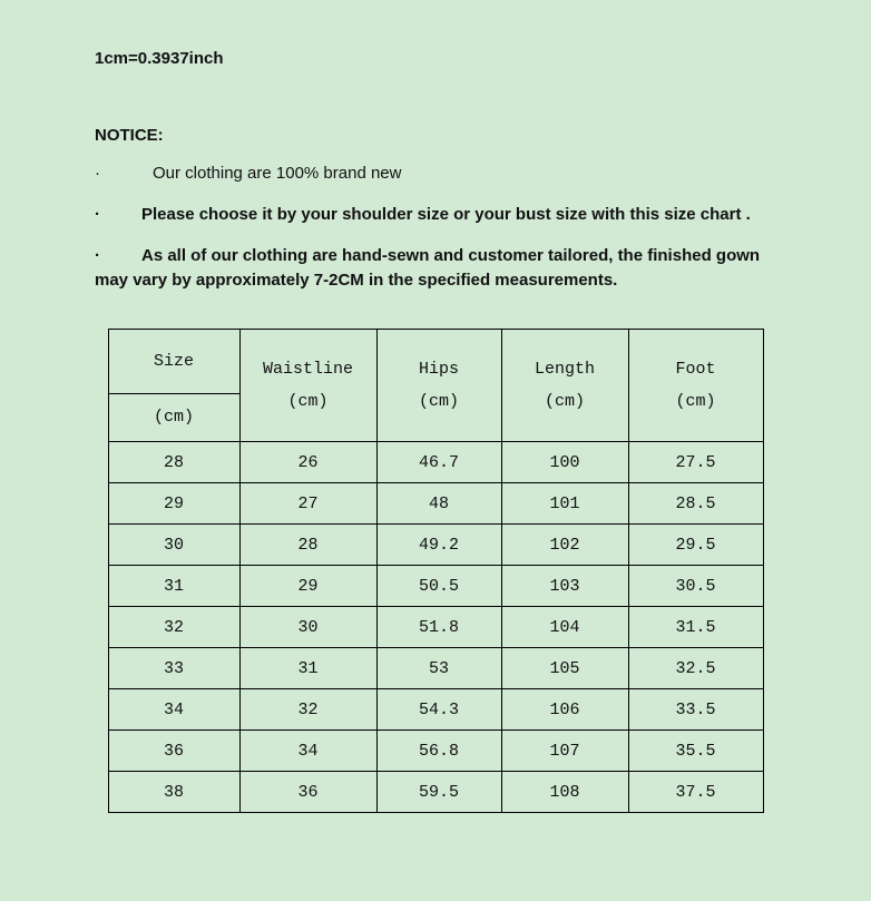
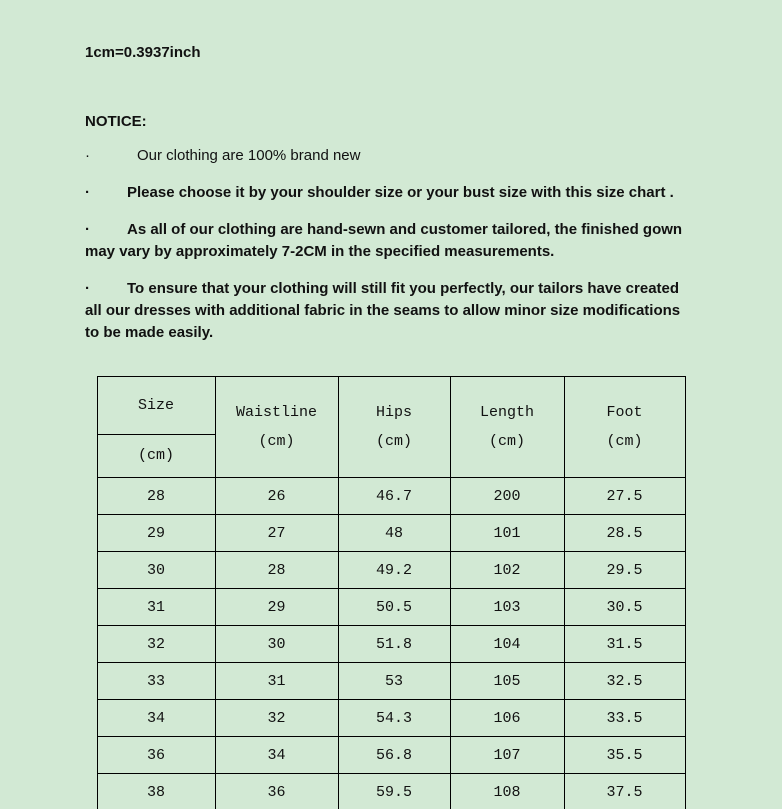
  1cm=0.3937inch
  NOTICE:
  · Our clothing are 100% brand new
  · Please choose it by your shoulder size or your bust size with this size chart .
  · As all of our clothing are hand-sewn and customer tailored, the finished gown may vary by approximately 7-2CM in the specified measurements.
+ · To ensure that your clothing will still fit you perfectly, our tailors have created all our dresses with additional fabric in the seams to allow minor size modifications to be made easily.
  Size	Waistline (cm)	Hips (cm)	Length (cm)	Foot (cm)
  (cm)
- 28	26	46.7	100	27.5
+ 28	26	46.7	200	27.5
  29	27	48	101	28.5
  30	28	49.2	102	29.5
  31	29	50.5	103	30.5
  32	30	51.8	104	31.5
  33	31	53	105	32.5
  34	32	54.3	106	33.5
  36	34	56.8	107	35.5
  38	36	59.5	108	37.5
